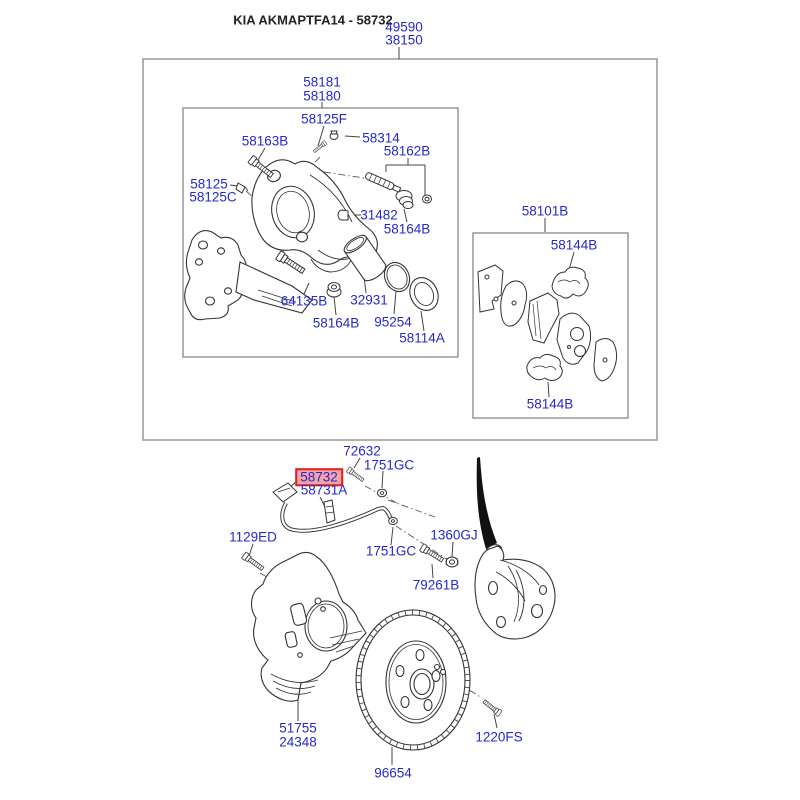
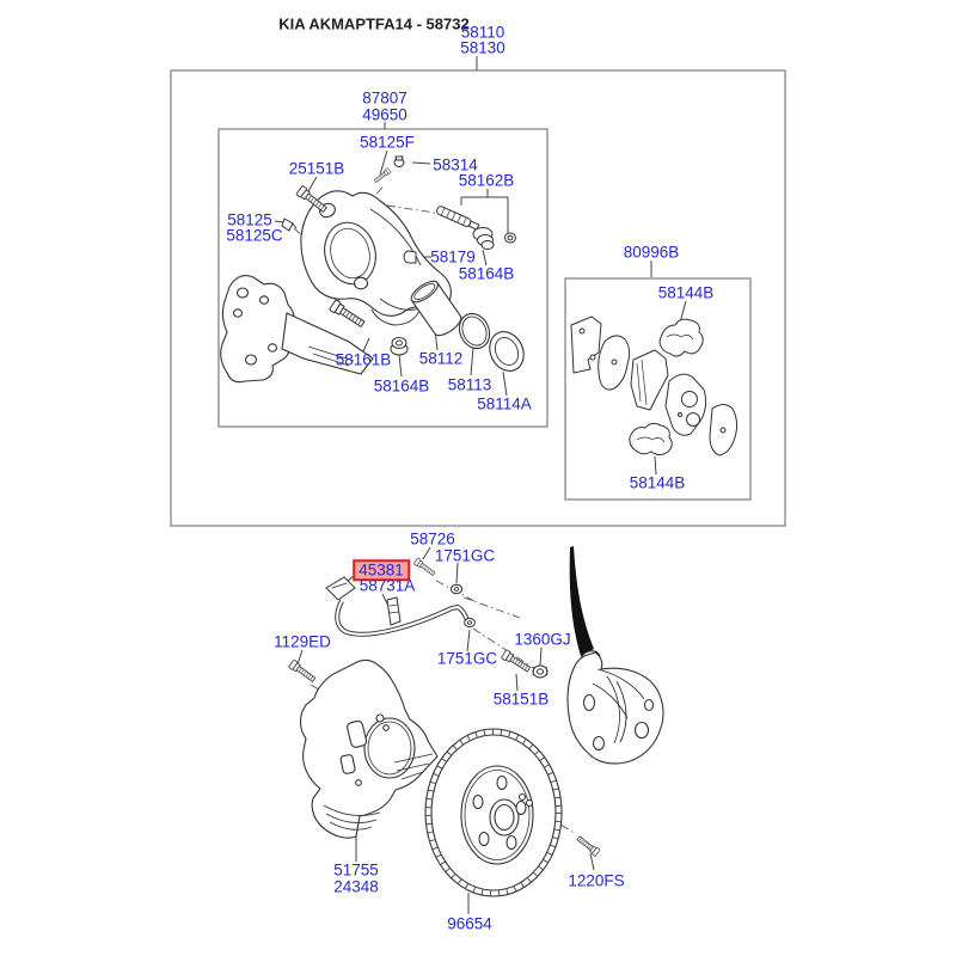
  KIA AKMAPTFA14 - 58732
- 49590
+ 58110
- 38150
+ 58130
- 58181
+ 87807
- 58180
+ 49650
  58125F
- 58163B
+ 25151B
  58314
  58162B
  58125
  58125C
- 31482
+ 58179
  58164B
- 64135B
+ 58161B
- 32931
+ 58112
  58164B
- 95254
+ 58113
  58114A
- 58101B
+ 80996B
  58144B
  58144B
- 72632
+ 58726
  1751GC
- 58732
+ 45381
  58731A
  1129ED
  1360GJ
  1751GC
- 79261B
+ 58151B
  51755
  24348
  96654
  1220FS
